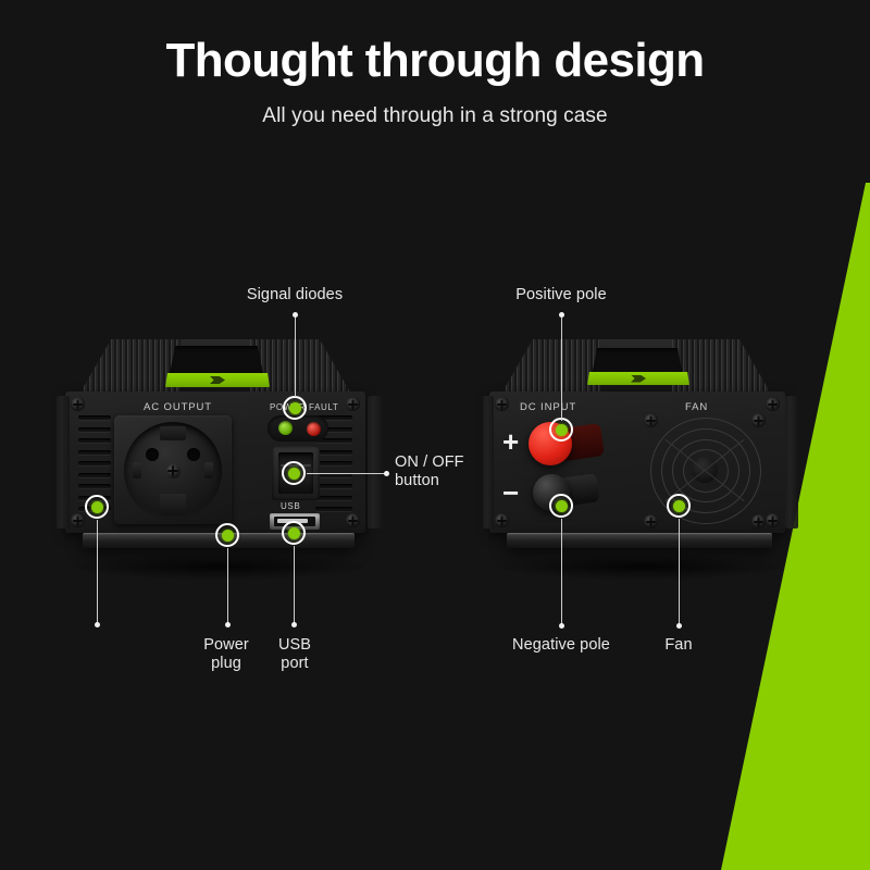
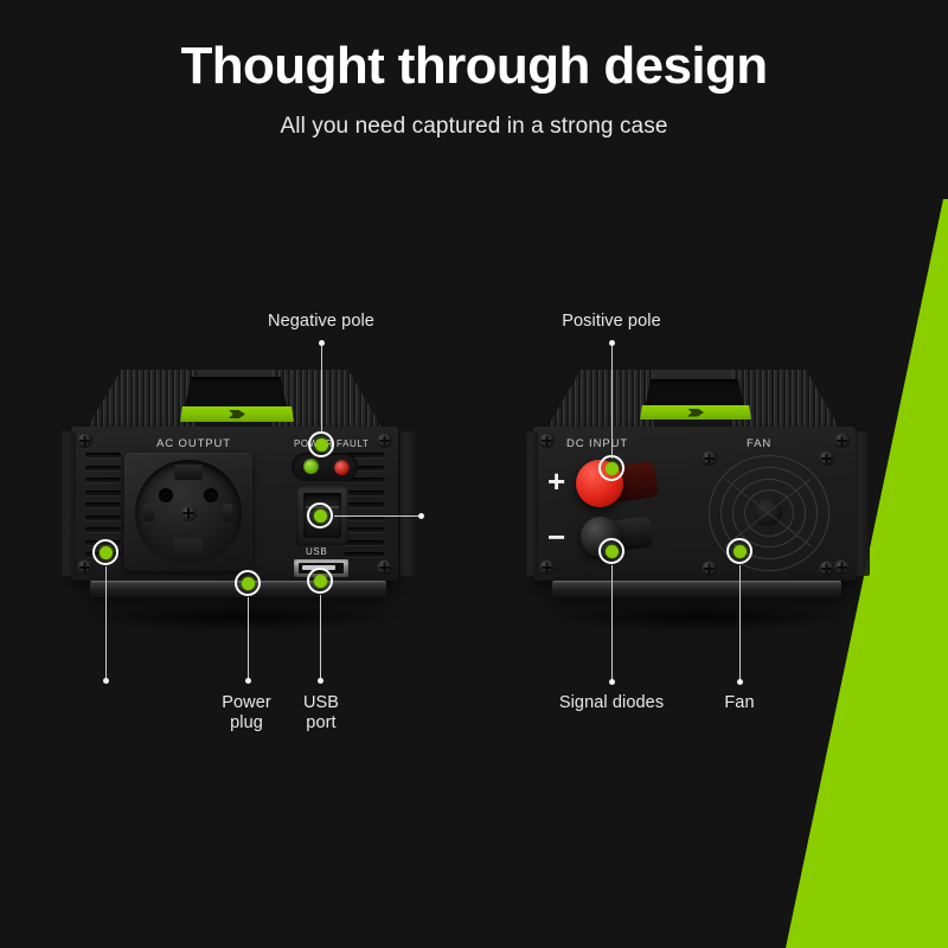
  Thought through design
- All you need through in a strong case
+ All you need captured in a strong case
  AC OUTPUT
  POWR FAULT
  USB
  DC INPUT
  FAN
  +
  −
- Signal diodes
+ Negative pole
  Positive pole
- ON / OFF
- button
  Power
  plug
  USB
  port
- Negative pole
+ Signal diodes
  Fan
